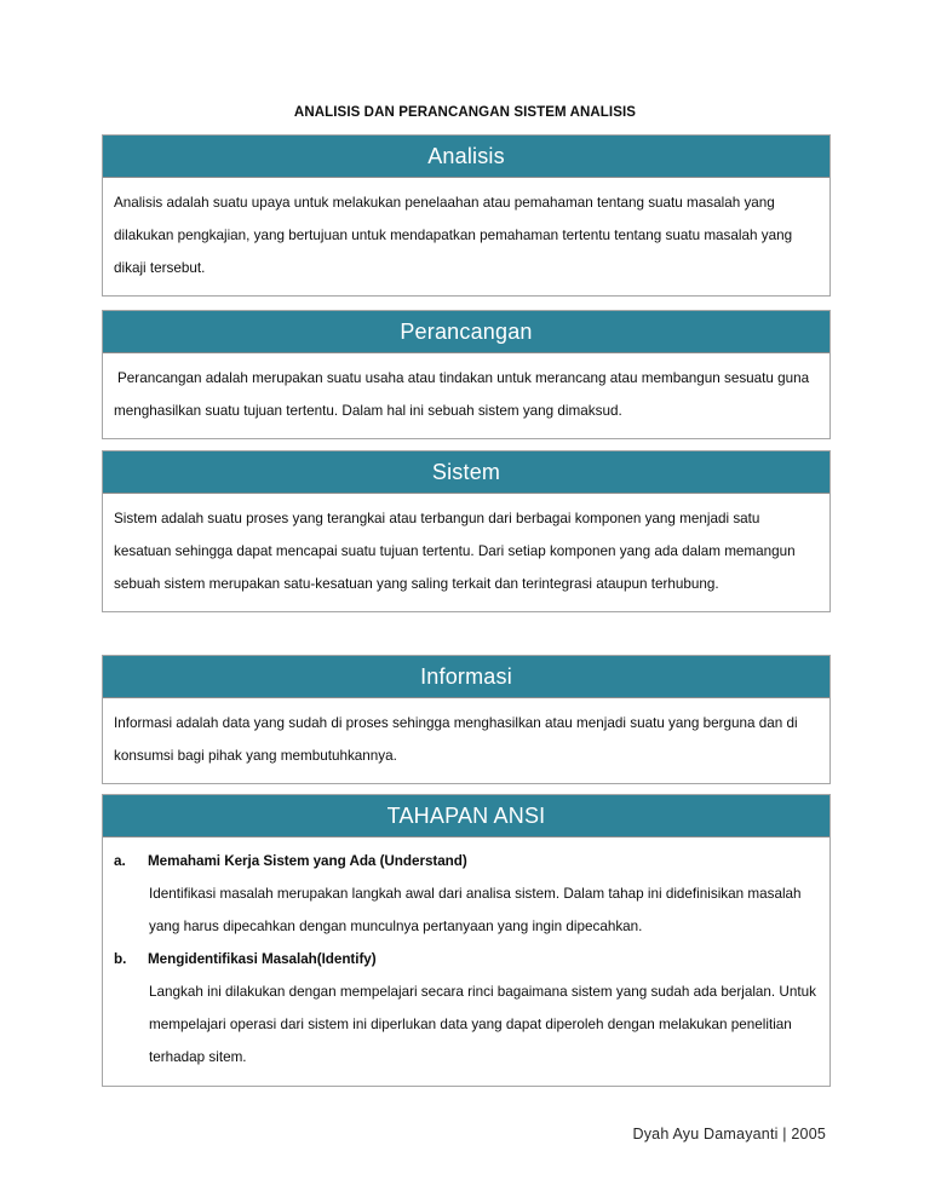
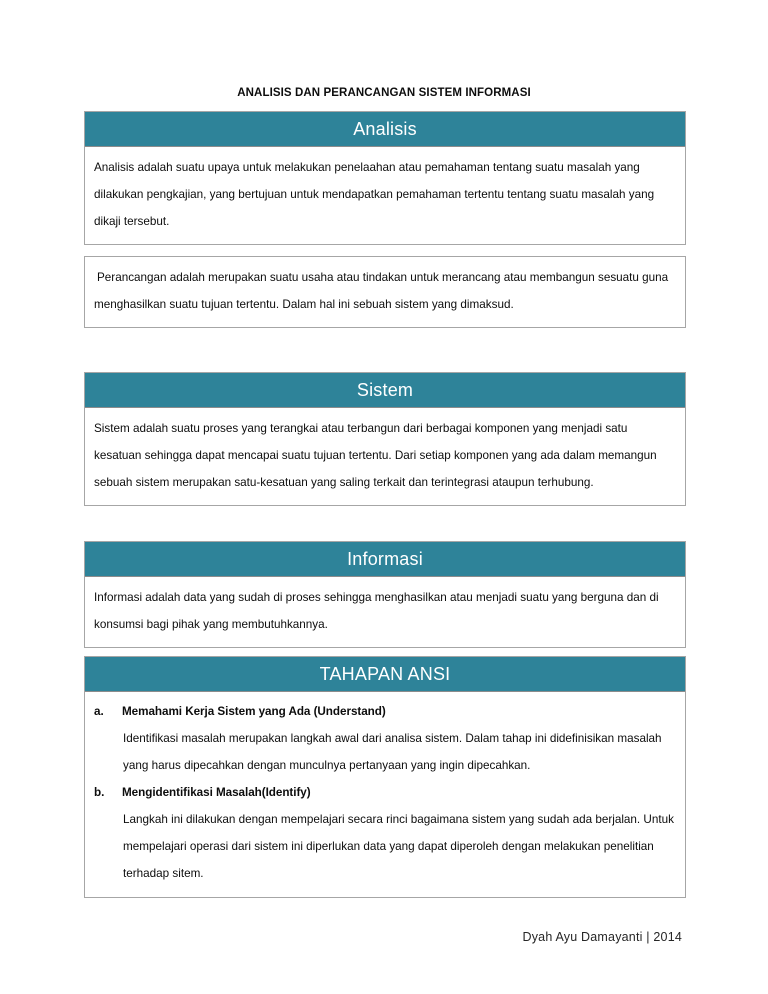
- ANALISIS DAN PERANCANGAN SISTEM ANALISIS
+ ANALISIS DAN PERANCANGAN SISTEM INFORMASI
  Analisis
  Analisis adalah suatu upaya untuk melakukan penelaahan atau pemahaman tentang suatu masalah yang dilakukan pengkajian, yang bertujuan untuk mendapatkan pemahaman tertentu tentang suatu masalah yang dikaji tersebut.
- Perancangan
  Perancangan adalah merupakan suatu usaha atau tindakan untuk merancang atau membangun sesuatu guna menghasilkan suatu tujuan tertentu. Dalam hal ini sebuah sistem yang dimaksud.
  Sistem
  Sistem adalah suatu proses yang terangkai atau terbangun dari berbagai komponen yang menjadi satu kesatuan sehingga dapat mencapai suatu tujuan tertentu. Dari setiap komponen yang ada dalam memangun sebuah sistem merupakan satu-kesatuan yang saling terkait dan terintegrasi ataupun terhubung.
  Informasi
  Informasi adalah data yang sudah di proses sehingga menghasilkan atau menjadi suatu yang berguna dan di konsumsi bagi pihak yang membutuhkannya.
  TAHAPAN ANSI
  a.
  Memahami Kerja Sistem yang Ada (Understand)
  Identifikasi masalah merupakan langkah awal dari analisa sistem. Dalam tahap ini didefinisikan masalah yang harus dipecahkan dengan munculnya pertanyaan yang ingin dipecahkan.
  b.
  Mengidentifikasi Masalah(Identify)
  Langkah ini dilakukan dengan mempelajari secara rinci bagaimana sistem yang sudah ada berjalan. Untuk mempelajari operasi dari sistem ini diperlukan data yang dapat diperoleh dengan melakukan penelitian terhadap sitem.
- Dyah Ayu Damayanti | 2005
+ Dyah Ayu Damayanti | 2014
